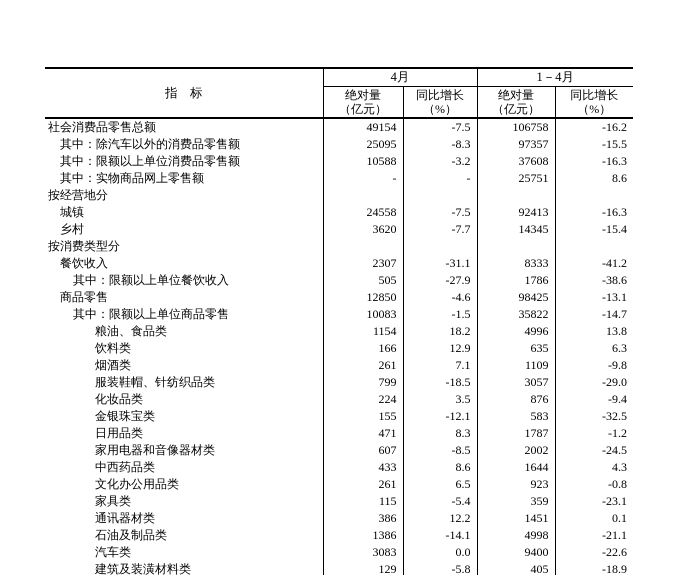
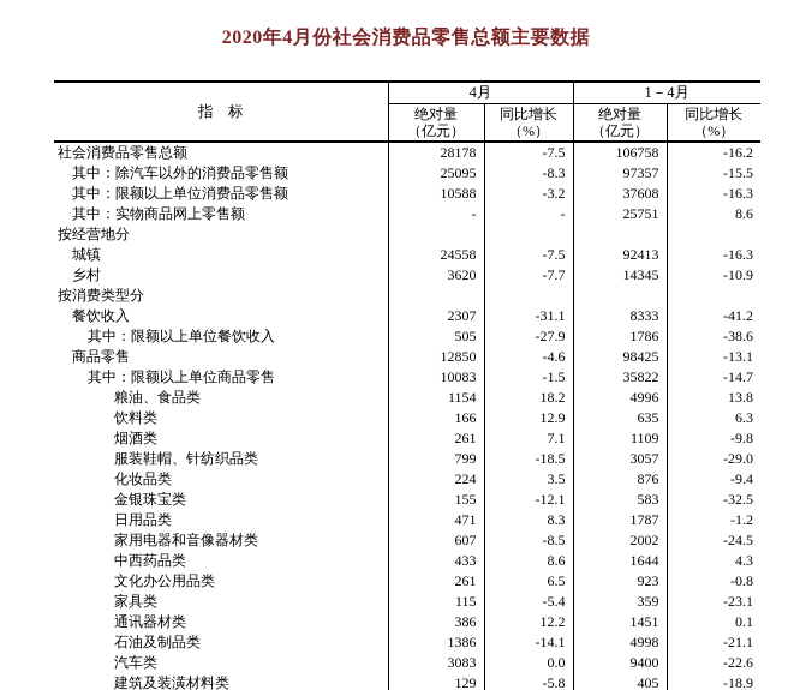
+ 2020年4月份社会消费品零售总额主要数据
  指 标	4月	1－4月
  绝对量 （亿元）	同比增长 （%）	绝对量 （亿元）	同比增长 （%）
- 社会消费品零售总额	49154	-7.5	106758	-16.2
+ 社会消费品零售总额	28178	-7.5	106758	-16.2
  其中：除汽车以外的消费品零售额	25095	-8.3	97357	-15.5
  其中：限额以上单位消费品零售额	10588	-3.2	37608	-16.3
  其中：实物商品网上零售额	-	-	25751	8.6
  按经营地分
  城镇	24558	-7.5	92413	-16.3
- 乡村	3620	-7.7	14345	-15.4
+ 乡村	3620	-7.7	14345	-10.9
  按消费类型分
  餐饮收入	2307	-31.1	8333	-41.2
  其中：限额以上单位餐饮收入	505	-27.9	1786	-38.6
  商品零售	12850	-4.6	98425	-13.1
  其中：限额以上单位商品零售	10083	-1.5	35822	-14.7
  粮油、食品类	1154	18.2	4996	13.8
  饮料类	166	12.9	635	6.3
  烟酒类	261	7.1	1109	-9.8
  服装鞋帽、针纺织品类	799	-18.5	3057	-29.0
  化妆品类	224	3.5	876	-9.4
  金银珠宝类	155	-12.1	583	-32.5
  日用品类	471	8.3	1787	-1.2
  家用电器和音像器材类	607	-8.5	2002	-24.5
  中西药品类	433	8.6	1644	4.3
  文化办公用品类	261	6.5	923	-0.8
  家具类	115	-5.4	359	-23.1
  通讯器材类	386	12.2	1451	0.1
  石油及制品类	1386	-14.1	4998	-21.1
  汽车类	3083	0.0	9400	-22.6
  建筑及装潢材料类	129	-5.8	405	-18.9
